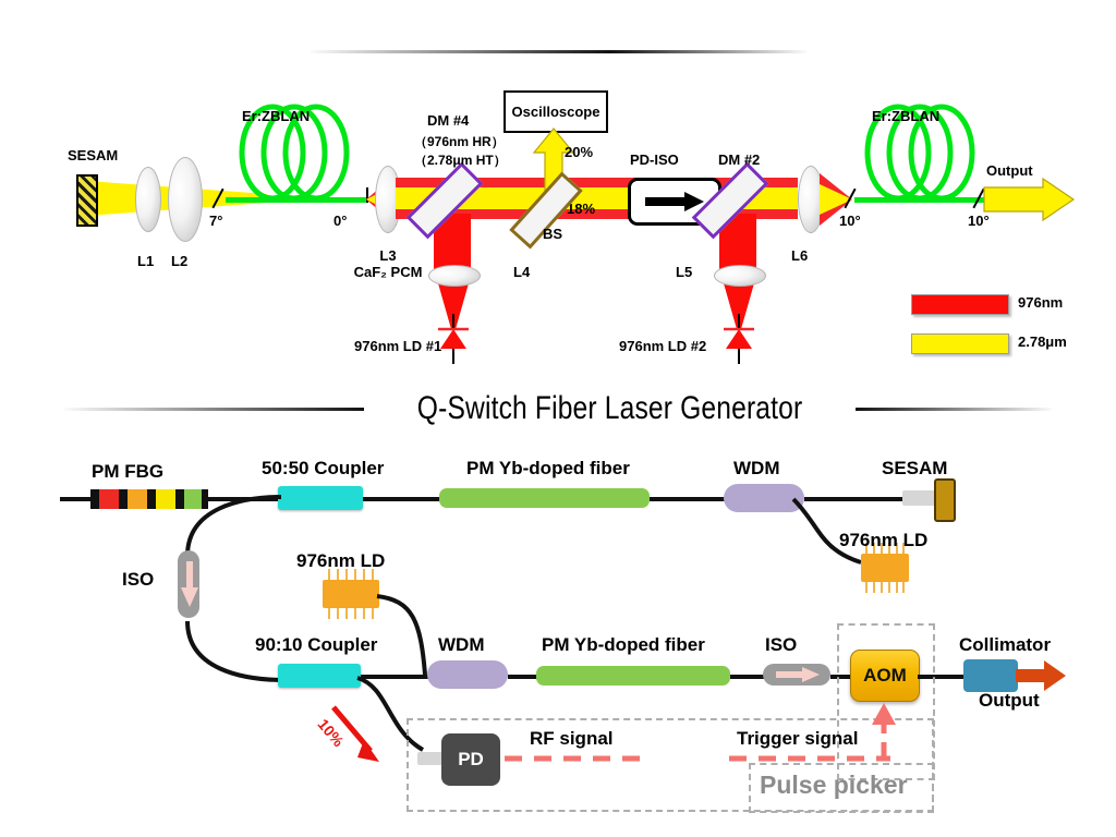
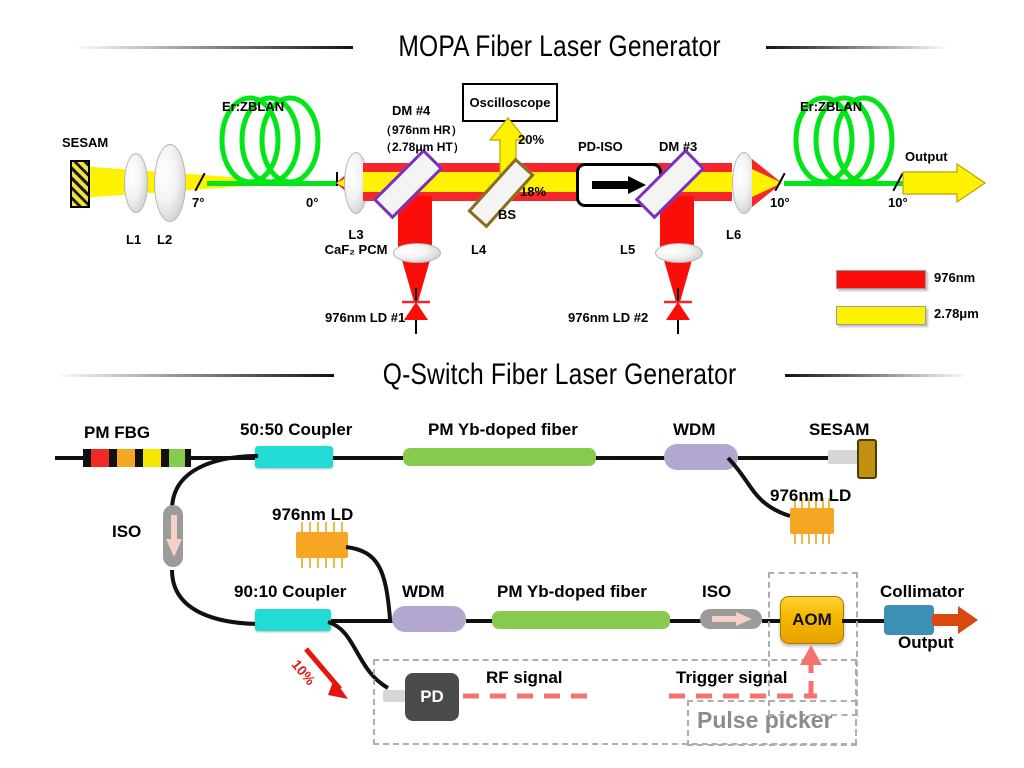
+ MOPA Fiber Laser Generator
  SESAM
  L1
  L2
  7°
  Er:ZBLAN
  0°
  L3
  CaF₂ PCM
  DM #4
  （976nm HR）
  （2.78μm HT）
  L4
  976nm LD #1
  Oscilloscope
  20%
  18%
  BS
  PD-ISO
- DM #2
+ DM #3
  L5
  976nm LD #2
  L6
  10°
  Er:ZBLAN
  10°
  Output
  976nm
  2.78μm
  Q-Switch Fiber Laser Generator
  PM FBG
  50:50 Coupler
  PM Yb-doped fiber
  WDM
  SESAM
  976nm LD
  ISO
  976nm LD
  90:10 Coupler
  WDM
  PM Yb-doped fiber
  ISO
  AOM
  Collimator
  Output
  Pulse picker
  PD
  RF signal
  Trigger signal
